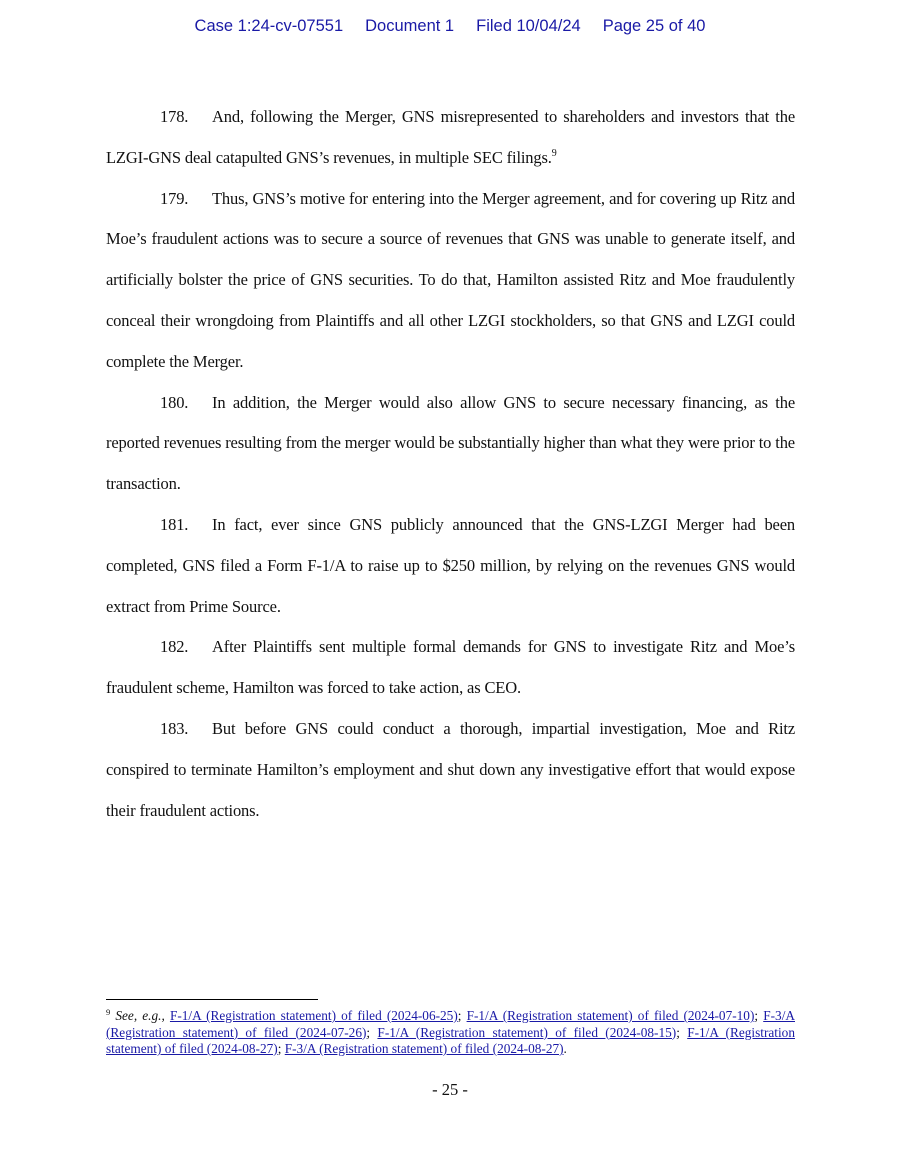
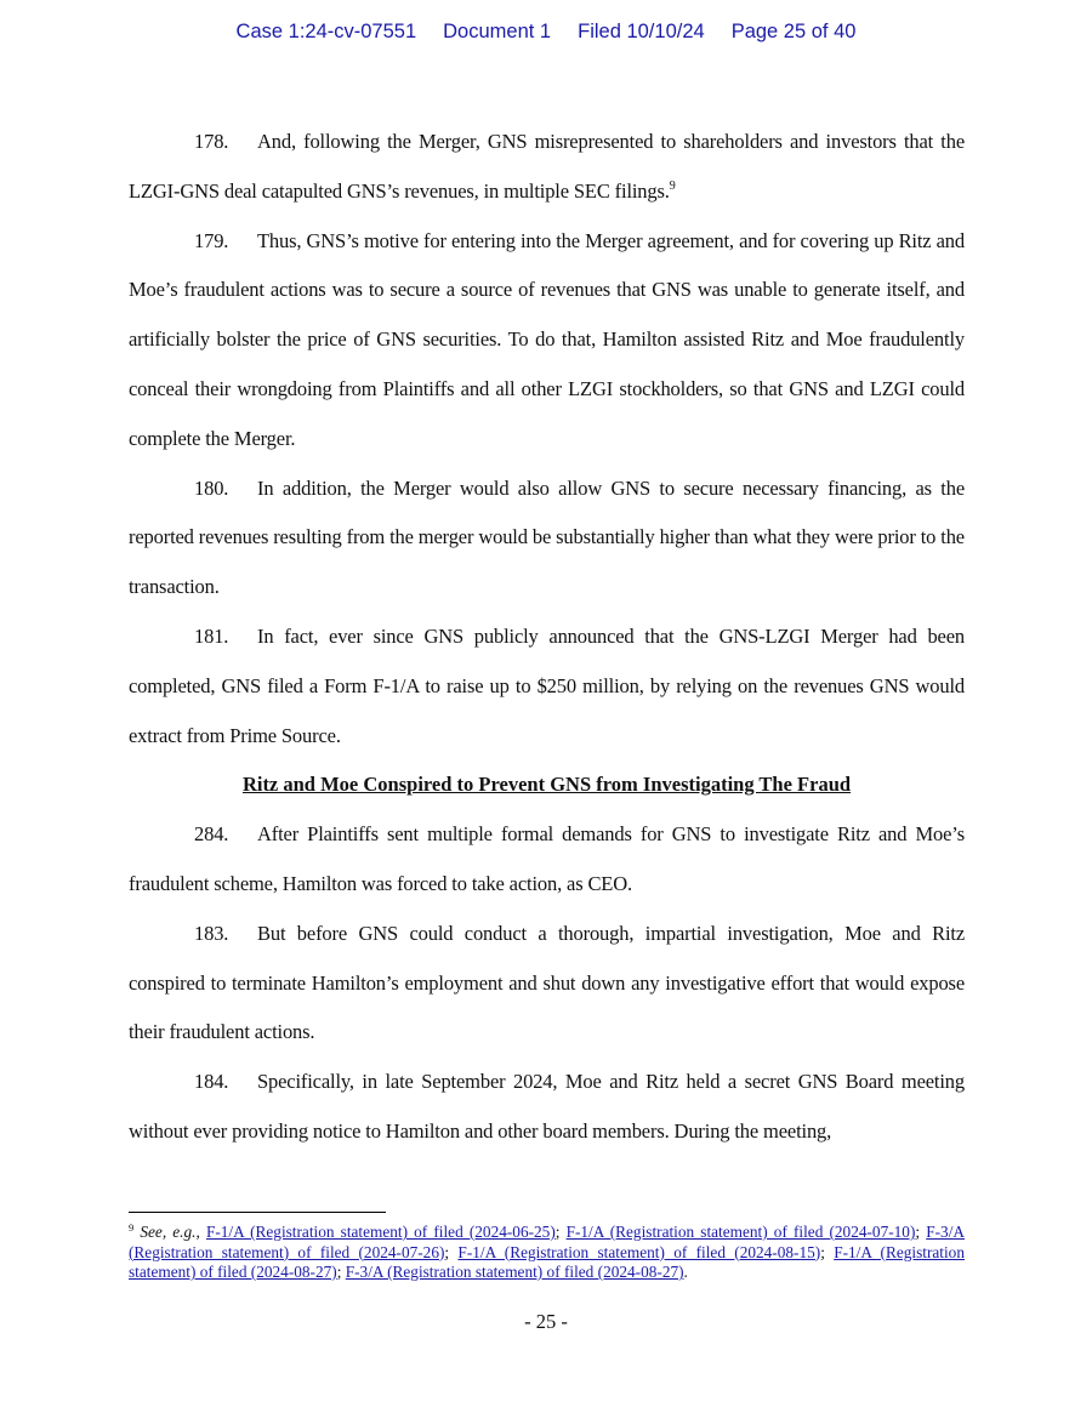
- Case 1:24-cv-07551 Document 1 Filed 10/04/24 Page 25 of 40
+ Case 1:24-cv-07551 Document 1 Filed 10/10/24 Page 25 of 40
  178. And, following the Merger, GNS misrepresented to shareholders and investors that the LZGI-GNS deal catapulted GNS’s revenues, in multiple SEC filings.9
  179. Thus, GNS’s motive for entering into the Merger agreement, and for covering up Ritz and Moe’s fraudulent actions was to secure a source of revenues that GNS was unable to generate itself, and artificially bolster the price of GNS securities. To do that, Hamilton assisted Ritz and Moe fraudulently conceal their wrongdoing from Plaintiffs and all other LZGI stockholders, so that GNS and LZGI could complete the Merger.
  180. In addition, the Merger would also allow GNS to secure necessary financing, as the reported revenues resulting from the merger would be substantially higher than what they were prior to the transaction.
  181. In fact, ever since GNS publicly announced that the GNS-LZGI Merger had been completed, GNS filed a Form F-1/A to raise up to $250 million, by relying on the revenues GNS would extract from Prime Source.
+ Ritz and Moe Conspired to Prevent GNS from Investigating The Fraud
- 182. After Plaintiffs sent multiple formal demands for GNS to investigate Ritz and Moe’s fraudulent scheme, Hamilton was forced to take action, as CEO.
+ 284. After Plaintiffs sent multiple formal demands for GNS to investigate Ritz and Moe’s fraudulent scheme, Hamilton was forced to take action, as CEO.
  183. But before GNS could conduct a thorough, impartial investigation, Moe and Ritz conspired to terminate Hamilton’s employment and shut down any investigative effort that would expose their fraudulent actions.
+ 184. Specifically, in late September 2024, Moe and Ritz held a secret GNS Board meeting without ever providing notice to Hamilton and other board members. During the meeting,
  9 See, e.g., F-1/A (Registration statement) of filed (2024-06-25); F-1/A (Registration statement) of filed (2024-07-10); F-3/A (Registration statement) of filed (2024-07-26); F-1/A (Registration statement) of filed (2024-08-15); F-1/A (Registration statement) of filed (2024-08-27); F-3/A (Registration statement) of filed (2024-08-27).
  - 25 -
